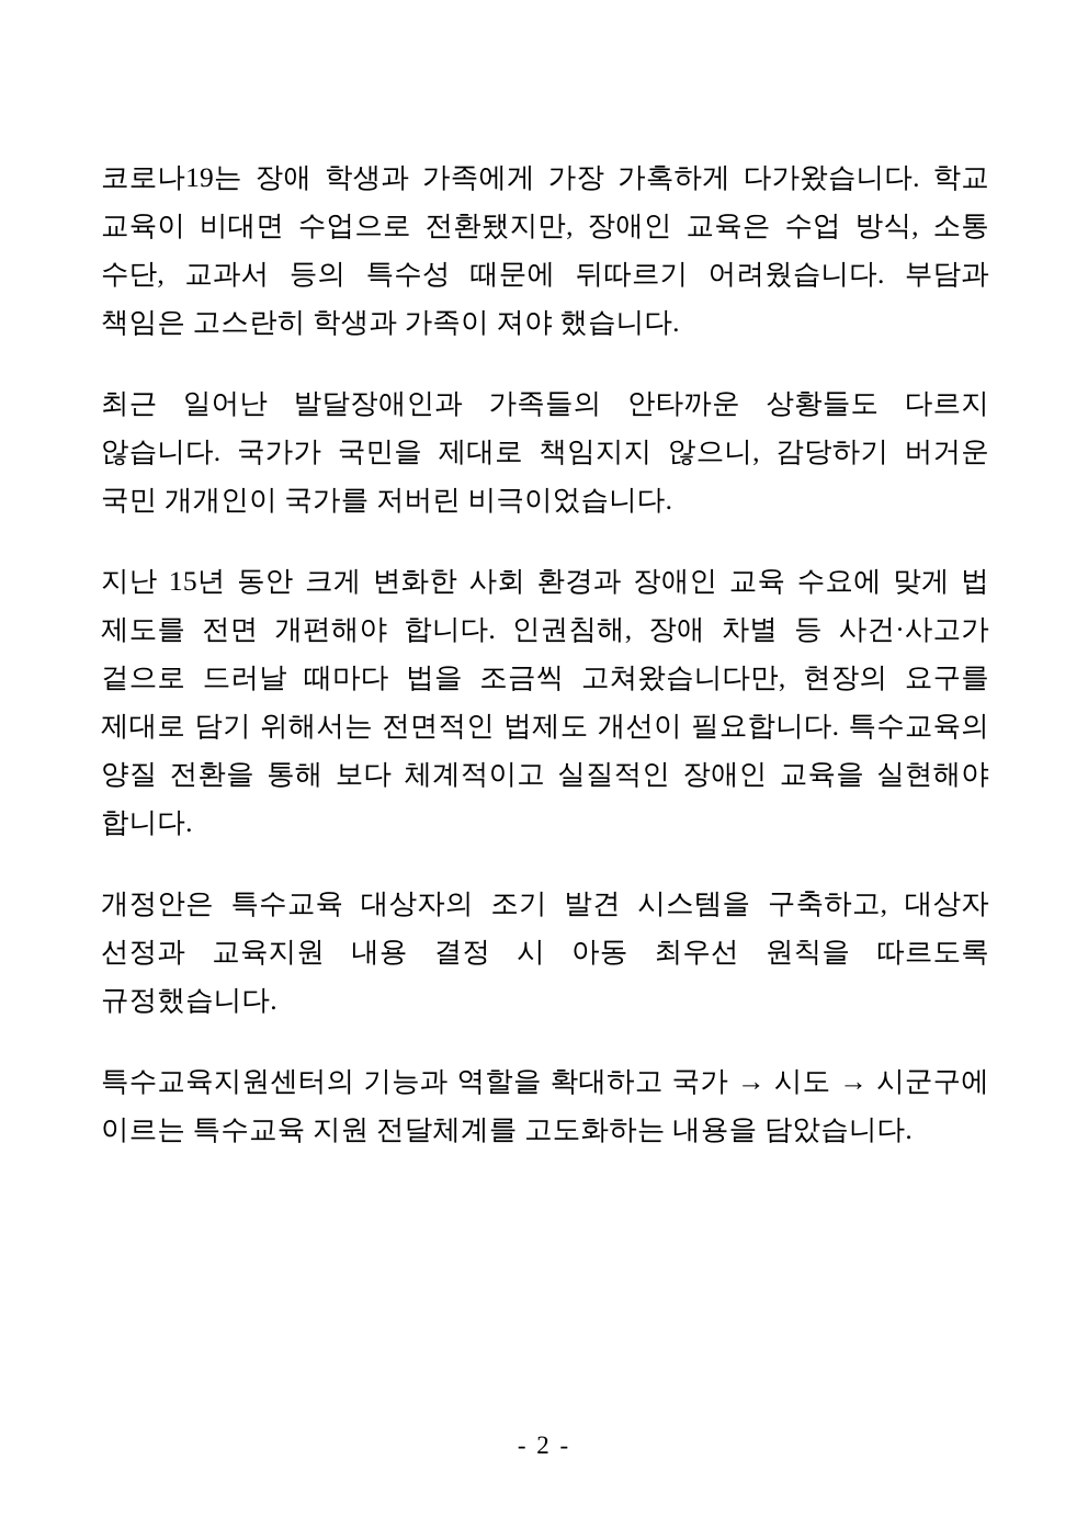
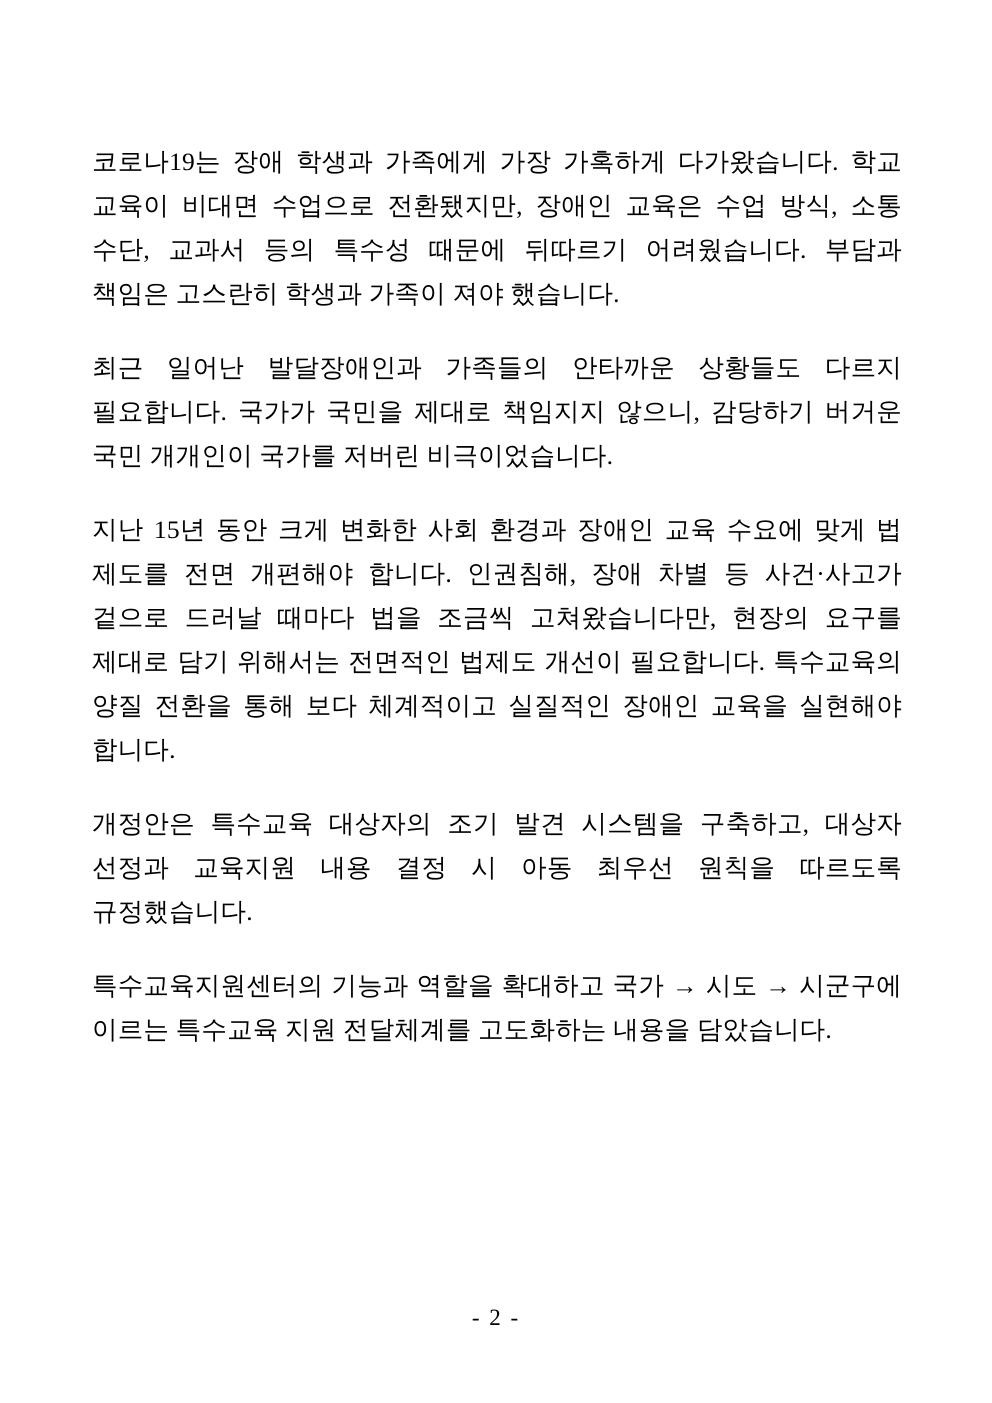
  코로나19는 장애 학생과 가족에게 가장 가혹하게 다가왔습니다. 학교 교육이 비대면 수업으로 전환됐지만, 장애인 교육은 수업 방식, 소통 수단, 교과서 등의 특수성 때문에 뒤따르기 어려웠습니다. 부담과 책임은 고스란히 학생과 가족이 져야 했습니다.
- 최근 일어난 발달장애인과 가족들의 안타까운 상황들도 다르지 않습니다. 국가가 국민을 제대로 책임지지 않으니, 감당하기 버거운 국민 개개인이 국가를 저버린 비극이었습니다.
+ 최근 일어난 발달장애인과 가족들의 안타까운 상황들도 다르지 필요합니다. 국가가 국민을 제대로 책임지지 않으니, 감당하기 버거운 국민 개개인이 국가를 저버린 비극이었습니다.
  지난 15년 동안 크게 변화한 사회 환경과 장애인 교육 수요에 맞게 법 제도를 전면 개편해야 합니다. 인권침해, 장애 차별 등 사건·사고가 겉으로 드러날 때마다 법을 조금씩 고쳐왔습니다만, 현장의 요구를 제대로 담기 위해서는 전면적인 법제도 개선이 필요합니다. 특수교육의 양질 전환을 통해 보다 체계적이고 실질적인 장애인 교육을 실현해야 합니다.
  개정안은 특수교육 대상자의 조기 발견 시스템을 구축하고, 대상자 선정과 교육지원 내용 결정 시 아동 최우선 원칙을 따르도록 규정했습니다.
  특수교육지원센터의 기능과 역할을 확대하고 국가 → 시도 → 시군구에 이르는 특수교육 지원 전달체계를 고도화하는 내용을 담았습니다.
  - 2 -
